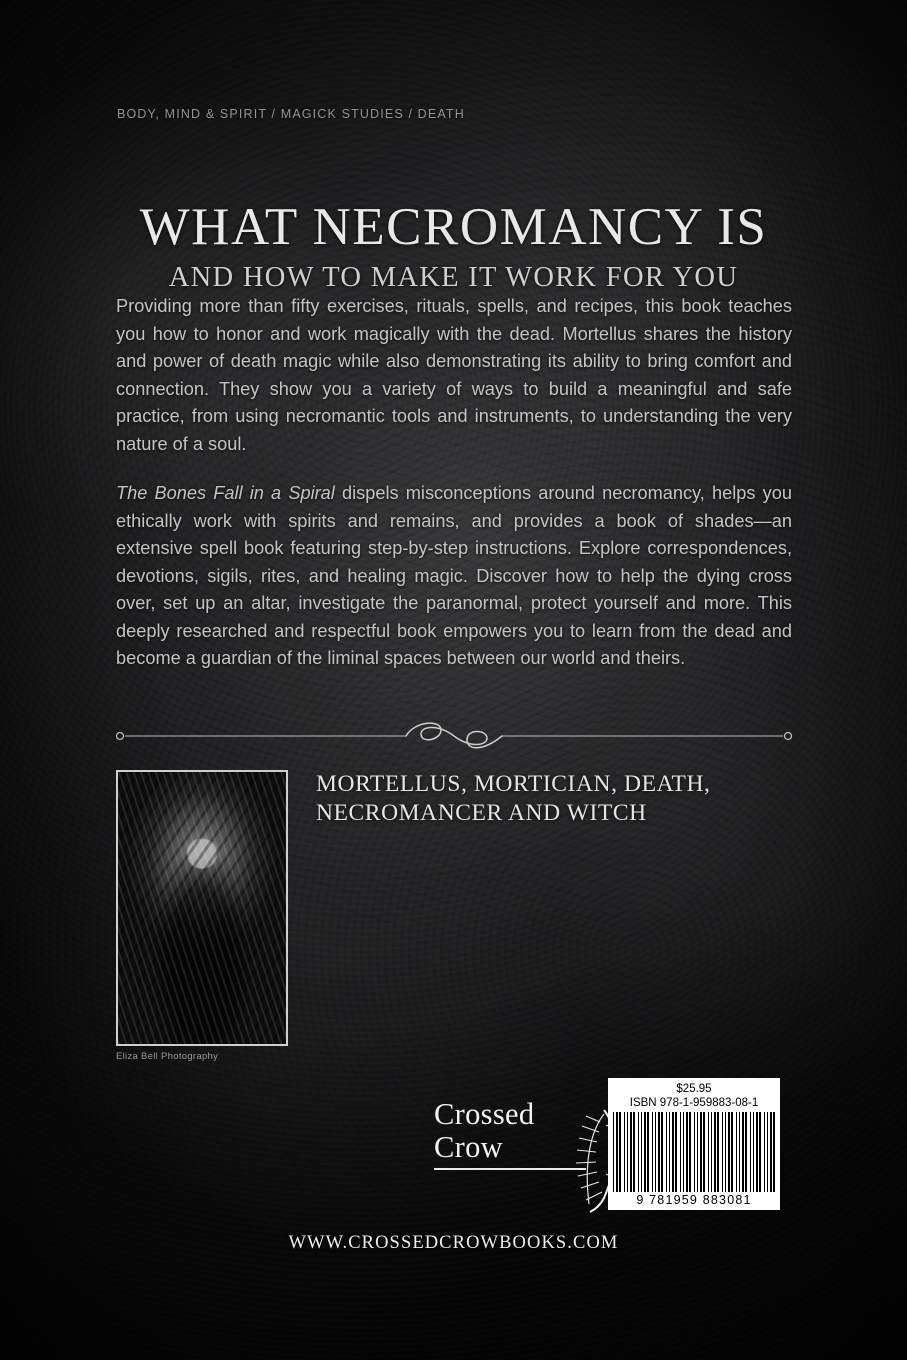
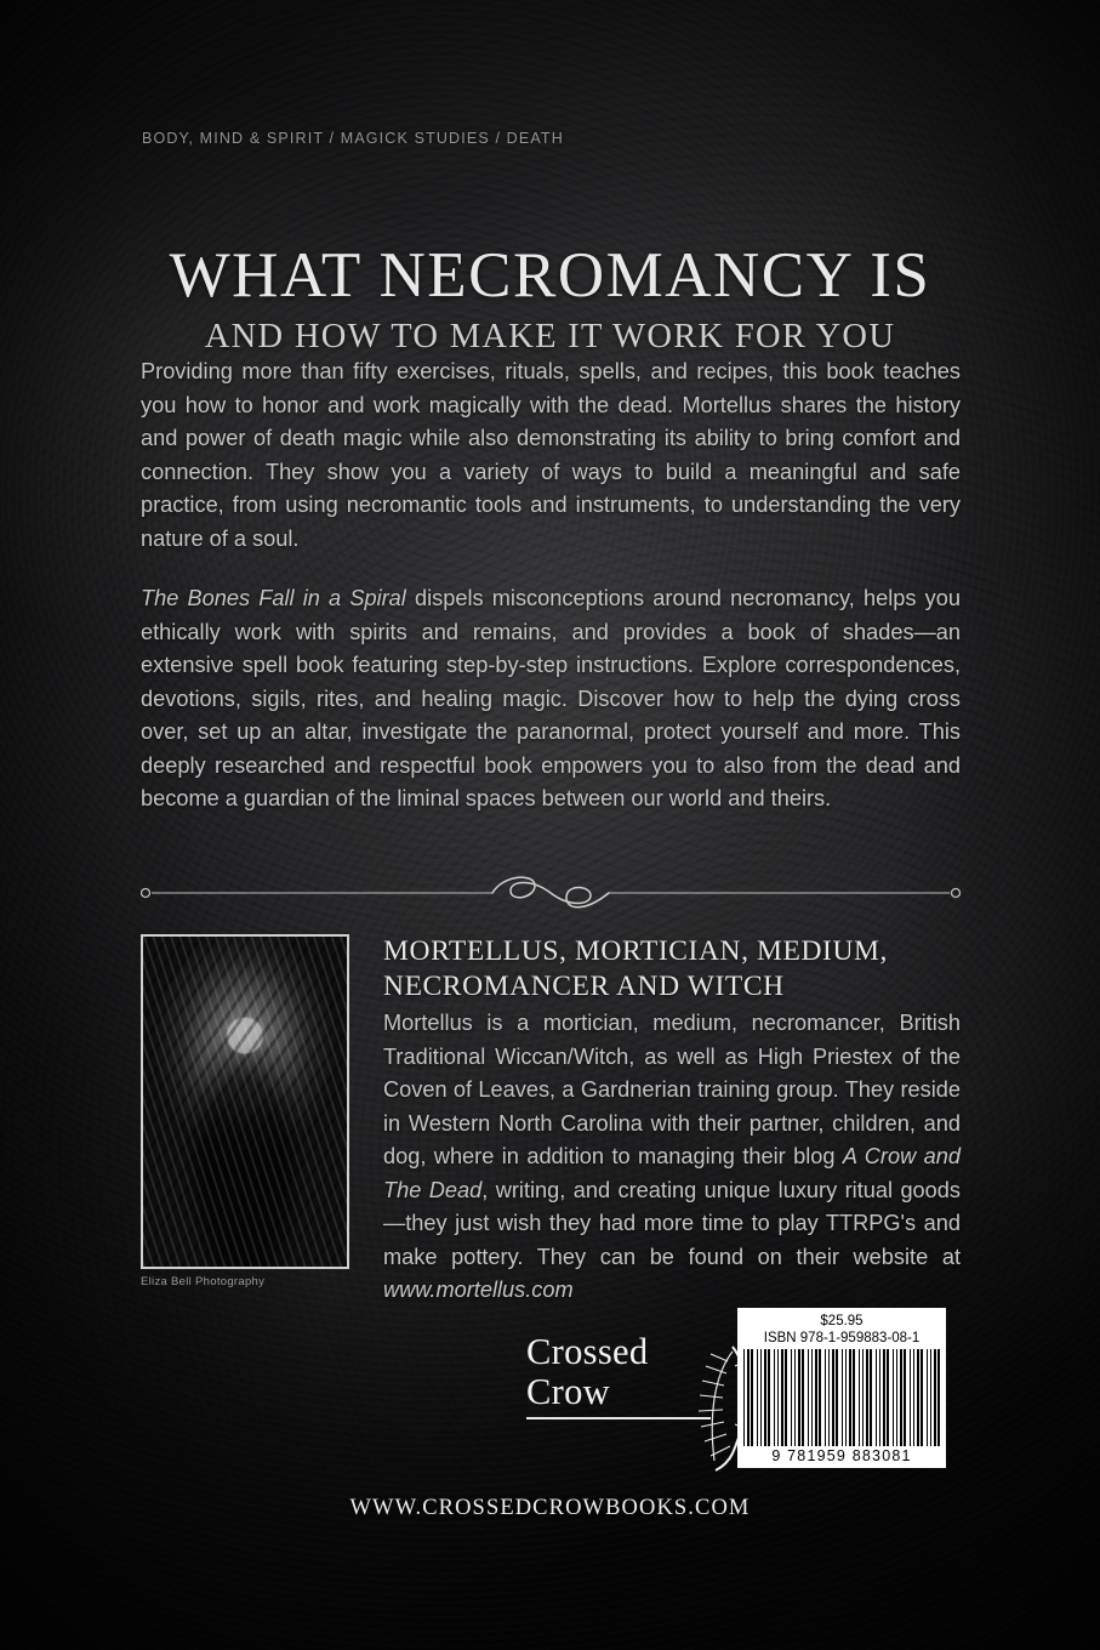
  BODY, MIND & SPIRIT / MAGICK STUDIES / DEATH
  WHAT NECROMANCY IS
  AND HOW TO MAKE IT WORK FOR YOU
  Providing more than fifty exercises, rituals, spells, and recipes, this book teaches you how to honor and work magically with the dead. Mortellus shares the history and power of death magic while also demonstrating its ability to bring comfort and connection. They show you a variety of ways to build a meaningful and safe practice, from using necromantic tools and instruments, to understanding the very nature of a soul.
- The Bones Fall in a Spiral dispels misconceptions around necromancy, helps you ethically work with spirits and remains, and provides a book of shades—an extensive spell book featuring step-by-step instructions. Explore correspondences, devotions, sigils, rites, and healing magic. Discover how to help the dying cross over, set up an altar, investigate the paranormal, protect yourself and more. This deeply researched and respectful book empowers you to learn from the dead and become a guardian of the liminal spaces between our world and theirs.
+ The Bones Fall in a Spiral dispels misconceptions around necromancy, helps you ethically work with spirits and remains, and provides a book of shades—an extensive spell book featuring step-by-step instructions. Explore correspondences, devotions, sigils, rites, and healing magic. Discover how to help the dying cross over, set up an altar, investigate the paranormal, protect yourself and more. This deeply researched and respectful book empowers you to also from the dead and become a guardian of the liminal spaces between our world and theirs.
  Eliza Bell Photography
- MORTELLUS, MORTICIAN, DEATH, NECROMANCER AND WITCH
+ MORTELLUS, MORTICIAN, MEDIUM, NECROMANCER AND WITCH
+ Mortellus is a mortician, medium, necromancer, British Traditional Wiccan/Witch, as well as High Priestex of the Coven of Leaves, a Gardnerian training group. They reside in Western North Carolina with their partner, children, and dog, where in addition to managing their blog A Crow and The Dead, writing, and creating unique luxury ritual goods—they just wish they had more time to play TTRPG's and make pottery. They can be found on their website at www.mortellus.com
  Crossed
  Crow
  $25.95
  ISBN 978-1-959883-08-1
  9 781959 883081
  WWW.CROSSEDCROWBOOKS.COM
